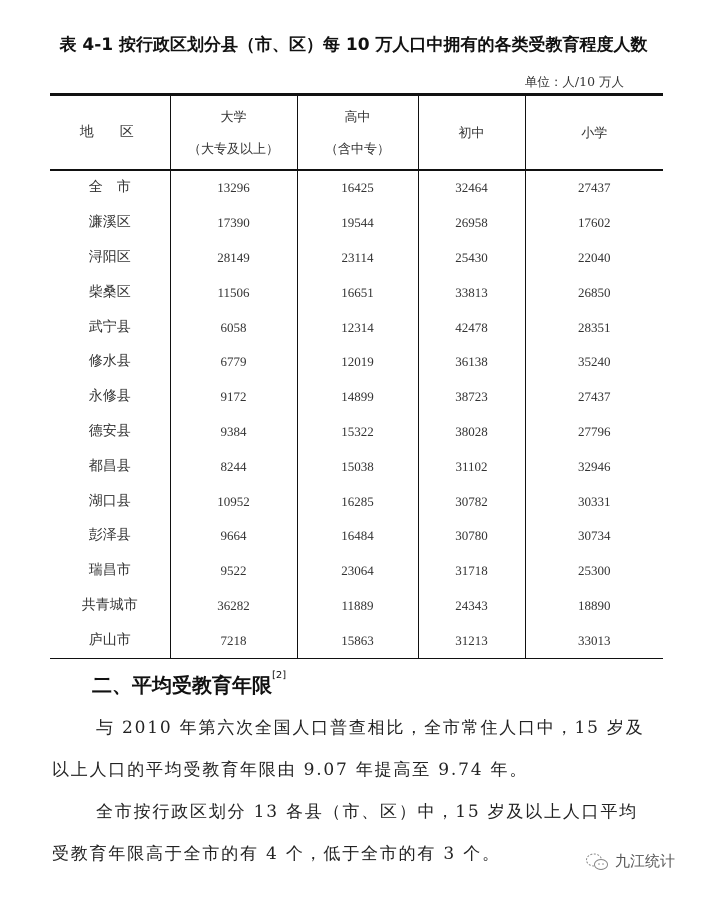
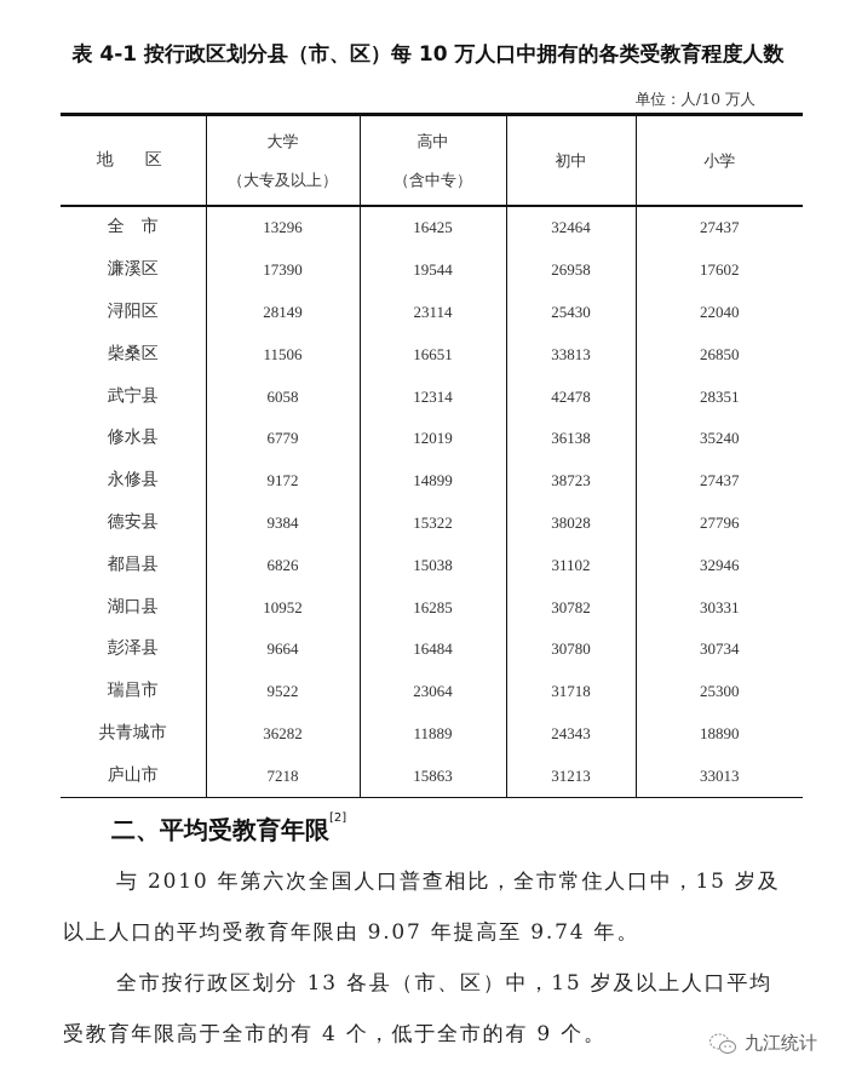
  表 4-1 按行政区划分县（市、区）每 10 万人口中拥有的各类受教育程度人数
  单位：人/10 万人
  地 区	大学 （大专及以上）	高中 （含中专）	初中	小学
  全 市	13296	16425	32464	27437
  濂溪区	17390	19544	26958	17602
  浔阳区	28149	23114	25430	22040
  柴桑区	11506	16651	33813	26850
  武宁县	6058	12314	42478	28351
  修水县	6779	12019	36138	35240
  永修县	9172	14899	38723	27437
  德安县	9384	15322	38028	27796
- 都昌县	8244	15038	31102	32946
+ 都昌县	6826	15038	31102	32946
  湖口县	10952	16285	30782	30331
  彭泽县	9664	16484	30780	30734
  瑞昌市	9522	23064	31718	25300
  共青城市	36282	11889	24343	18890
  庐山市	7218	15863	31213	33013
  二、平均受教育年限[2]
  与 2010 年第六次全国人口普查相比，全市常住人口中，15 岁及以上人口的平均受教育年限由 9.07 年提高至 9.74 年。
- 全市按行政区划分 13 各县（市、区）中，15 岁及以上人口平均受教育年限高于全市的有 4 个，低于全市的有 3 个。
+ 全市按行政区划分 13 各县（市、区）中，15 岁及以上人口平均受教育年限高于全市的有 4 个，低于全市的有 9 个。
  九江统计
